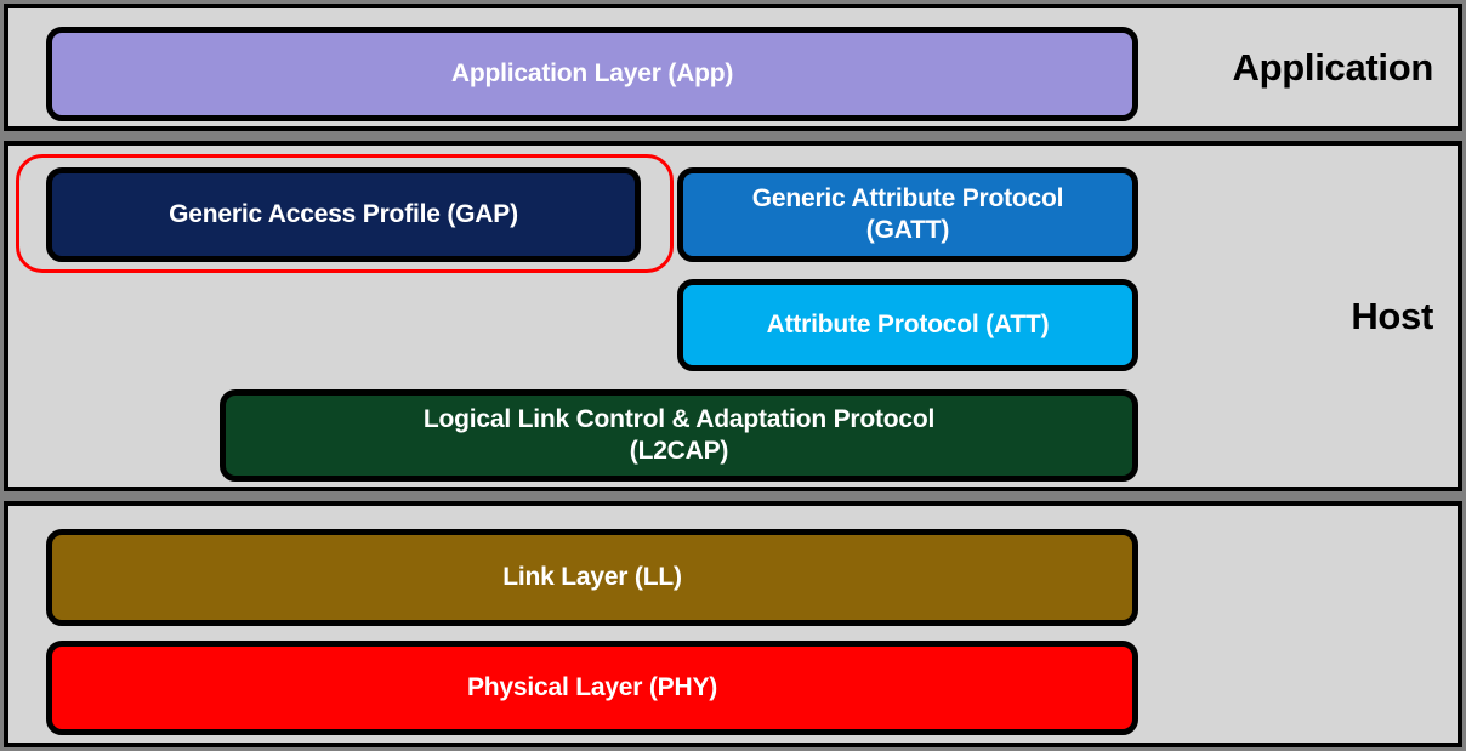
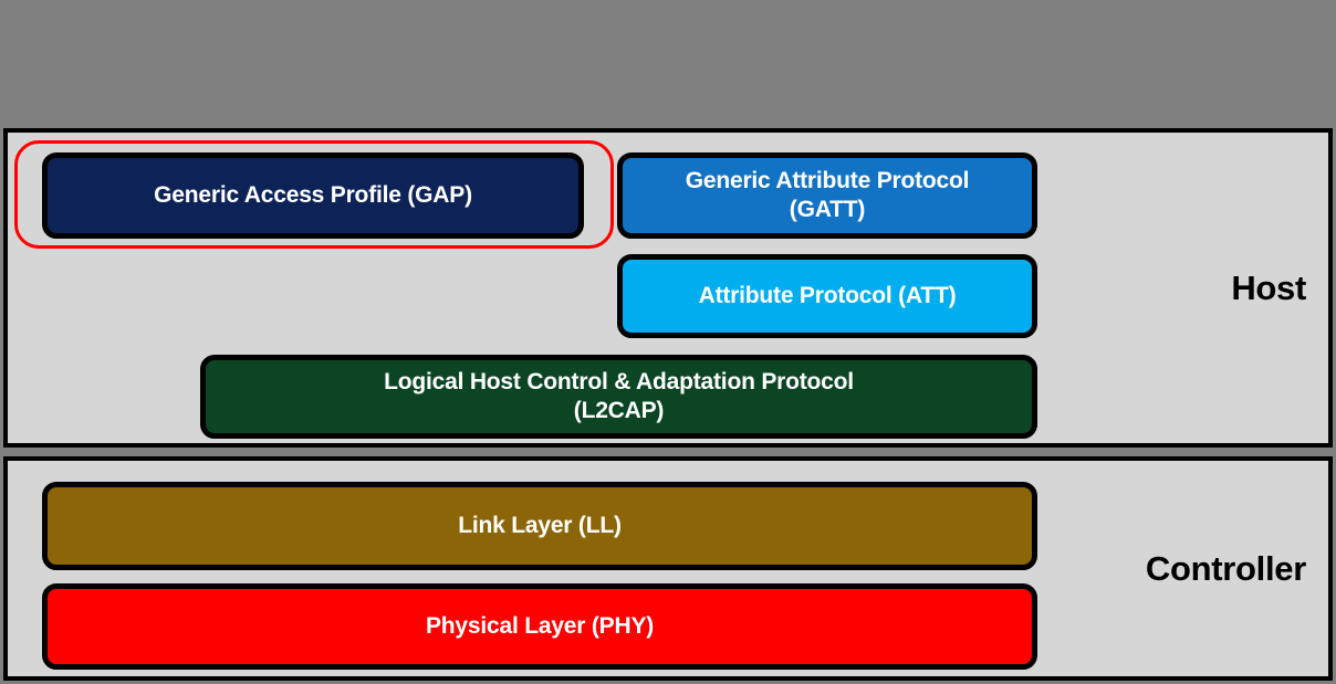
- Application Layer (App)
- Application
  Generic Access Profile (GAP)
  Generic Attribute Protocol
  (GATT)
  Attribute Protocol (ATT)
- Logical Link Control & Adaptation Protocol
+ Logical Host Control & Adaptation Protocol
  (L2CAP)
  Host
  Link Layer (LL)
  Physical Layer (PHY)
+ Controller
